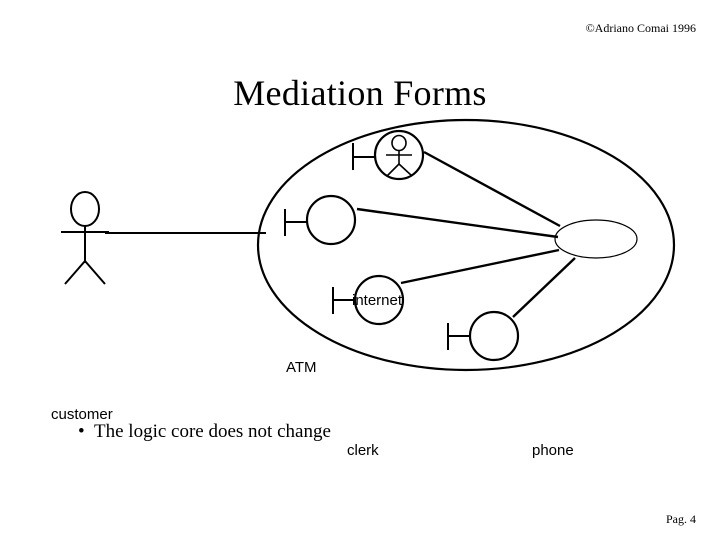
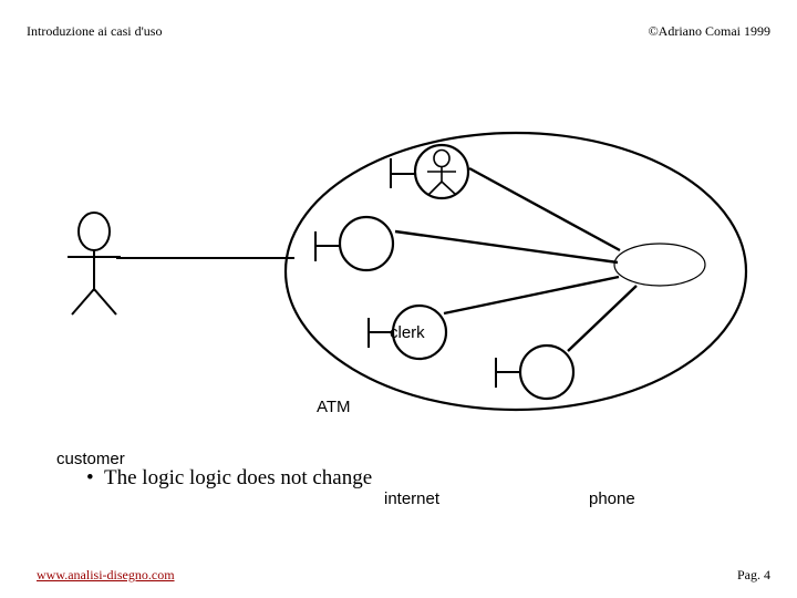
+ Introduzione ai casi d'uso
- ©Adriano Comai 1996
+ ©Adriano Comai 1999
- Mediation Forms
- internet
+ clerk
  ATM
- clerk
+ internet
  phone
  customer
- • The logic core does not change
+ • The logic logic does not change
+ www.analisi-disegno.com
  Pag. 4
